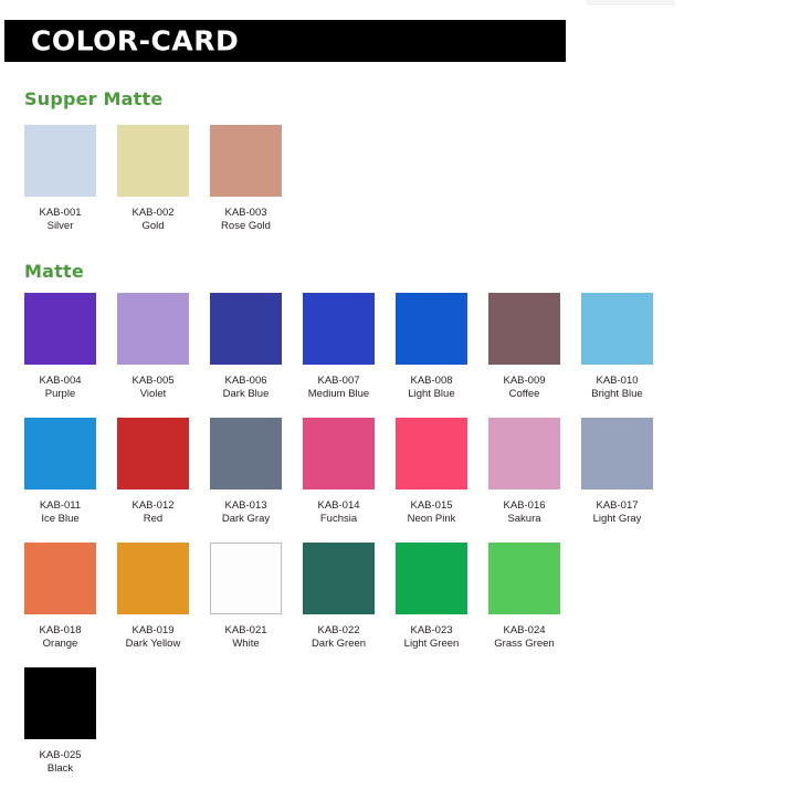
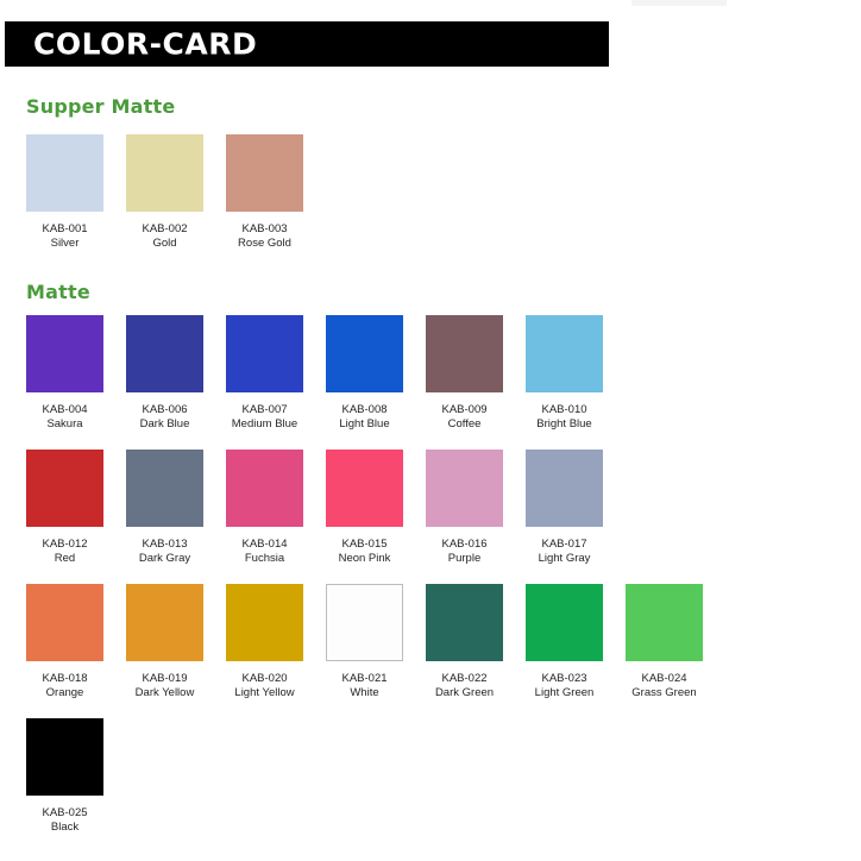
  COLOR-CARD
  Supper Matte
  KAB-001
  Silver
  KAB-002
  Gold
  KAB-003
  Rose Gold
  Matte
  KAB-004
- Purple
+ Sakura
- KAB-005
- Violet
  KAB-006
  Dark Blue
  KAB-007
  Medium Blue
  KAB-008
  Light Blue
  KAB-009
  Coffee
  KAB-010
  Bright Blue
- KAB-011
- Ice Blue
  KAB-012
  Red
  KAB-013
  Dark Gray
  KAB-014
  Fuchsia
  KAB-015
  Neon Pink
  KAB-016
- Sakura
+ Purple
  KAB-017
  Light Gray
  KAB-018
  Orange
  KAB-019
  Dark Yellow
+ KAB-020
+ Light Yellow
  KAB-021
  White
  KAB-022
  Dark Green
  KAB-023
  Light Green
  KAB-024
  Grass Green
  KAB-025
  Black
